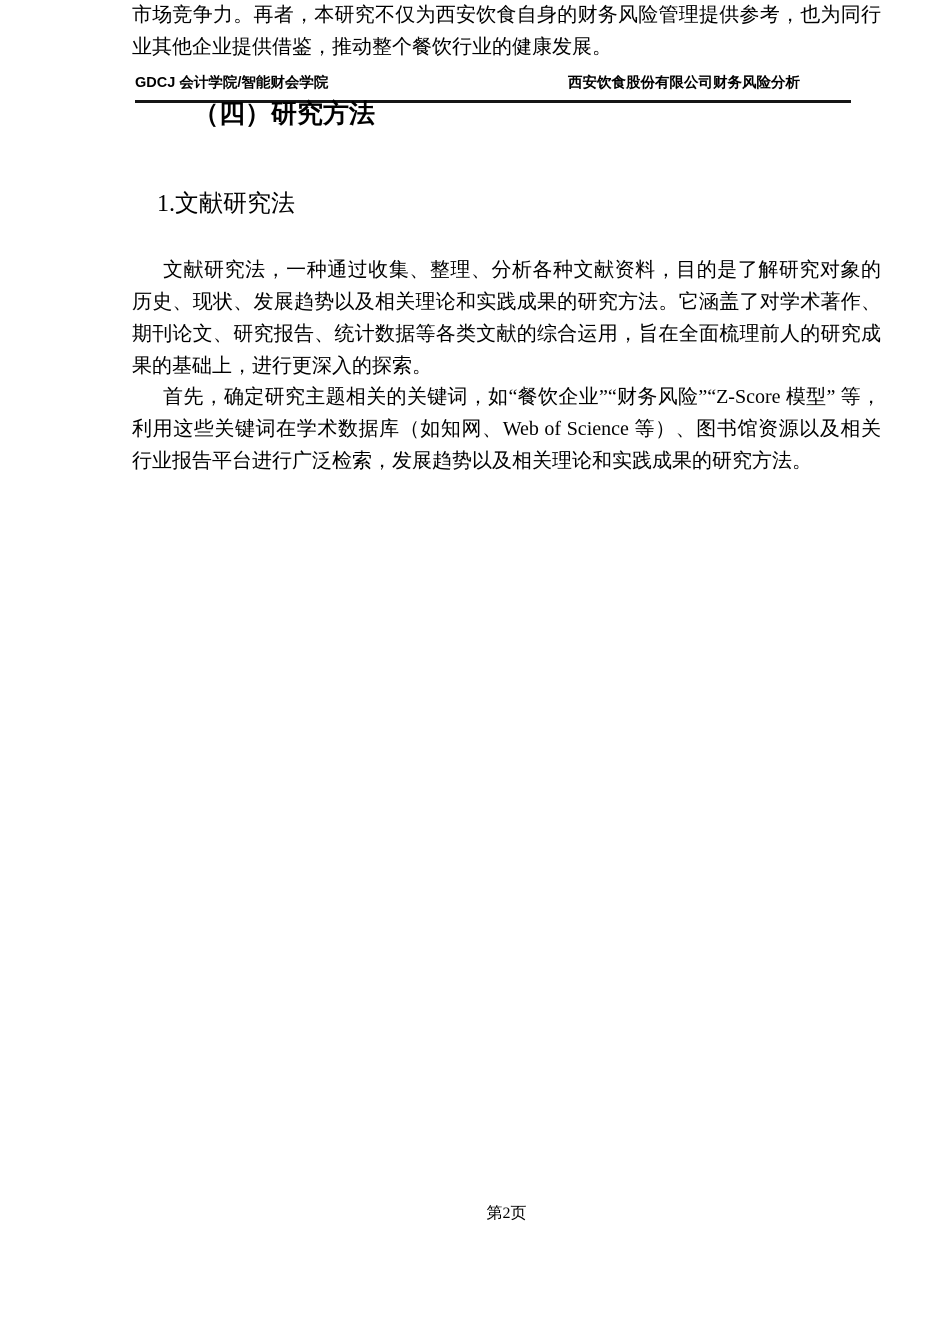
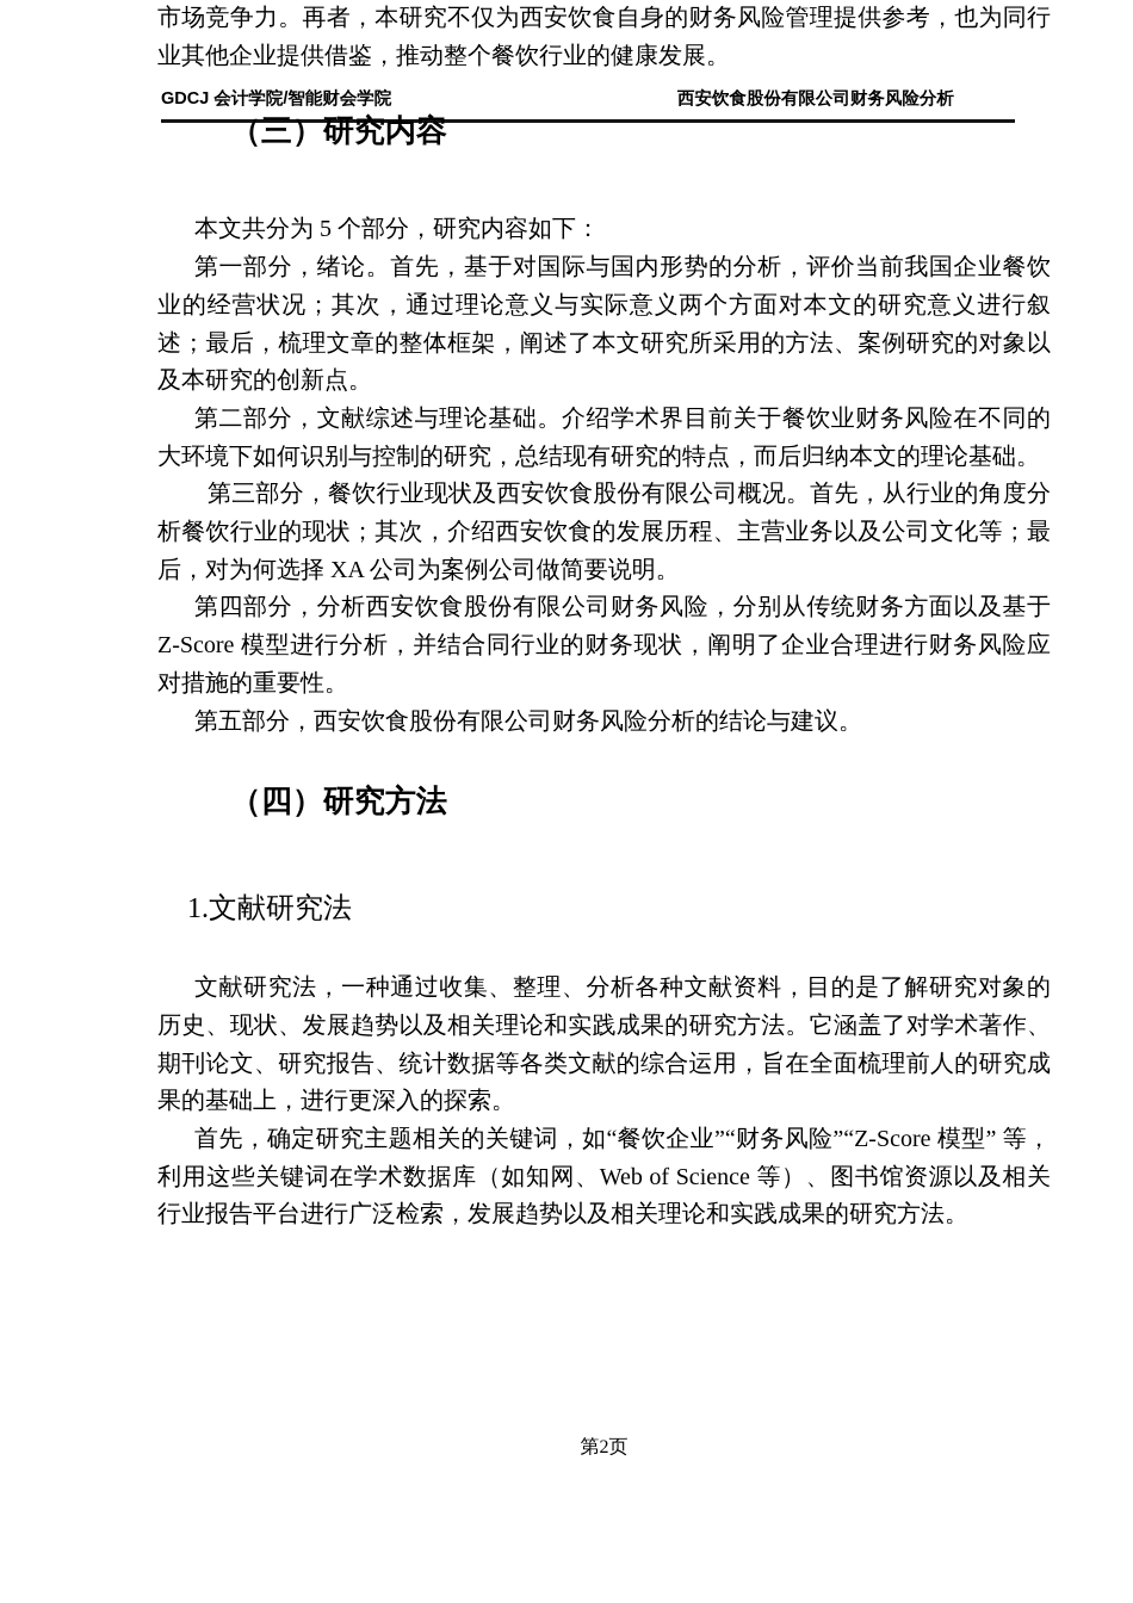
  GDCJ 会计学院/智能财会学院
  西安饮食股份有限公司财务风险分析
  市场竞争力。再者，本研究不仅为西安饮食自身的财务风险管理提供参考，也为同行业其他企业提供借鉴，推动整个餐饮行业的健康发展。
+ （三）研究内容
+ 本文共分为 5 个部分，研究内容如下：
+ 第一部分，绪论。首先，基于对国际与国内形势的分析，评价当前我国企业餐饮业的经营状况；其次，通过理论意义与实际意义两个方面对本文的研究意义进行叙述；最后，梳理文章的整体框架，阐述了本文研究所采用的方法、案例研究的对象以及本研究的创新点。
+ 第二部分，文献综述与理论基础。介绍学术界目前关于餐饮业财务风险在不同的大环境下如何识别与控制的研究，总结现有研究的特点，而后归纳本文的理论基础。
+ 第三部分，餐饮行业现状及西安饮食股份有限公司概况。首先，从行业的角度分析餐饮行业的现状；其次，介绍西安饮食的发展历程、主营业务以及公司文化等；最后，对为何选择 XA 公司为案例公司做简要说明。
+ 第四部分，分析西安饮食股份有限公司财务风险，分别从传统财务方面以及基于 Z-Score 模型进行分析，并结合同行业的财务现状，阐明了企业合理进行财务风险应对措施的重要性。
+ 第五部分，西安饮食股份有限公司财务风险分析的结论与建议。
  （四）研究方法
  1.文献研究法
  文献研究法，一种通过收集、整理、分析各种文献资料，目的是了解研究对象的历史、现状、发展趋势以及相关理论和实践成果的研究方法。它涵盖了对学术著作、期刊论文、研究报告、统计数据等各类文献的综合运用，旨在全面梳理前人的研究成果的基础上，进行更深入的探索。
  首先，确定研究主题相关的关键词，如“餐饮企业”“财务风险”“Z-Score 模型” 等，利用这些关键词在学术数据库（如知网、Web of Science 等）、图书馆资源以及相关行业报告平台进行广泛检索，发展趋势以及相关理论和实践成果的研究方法。
  第2页
